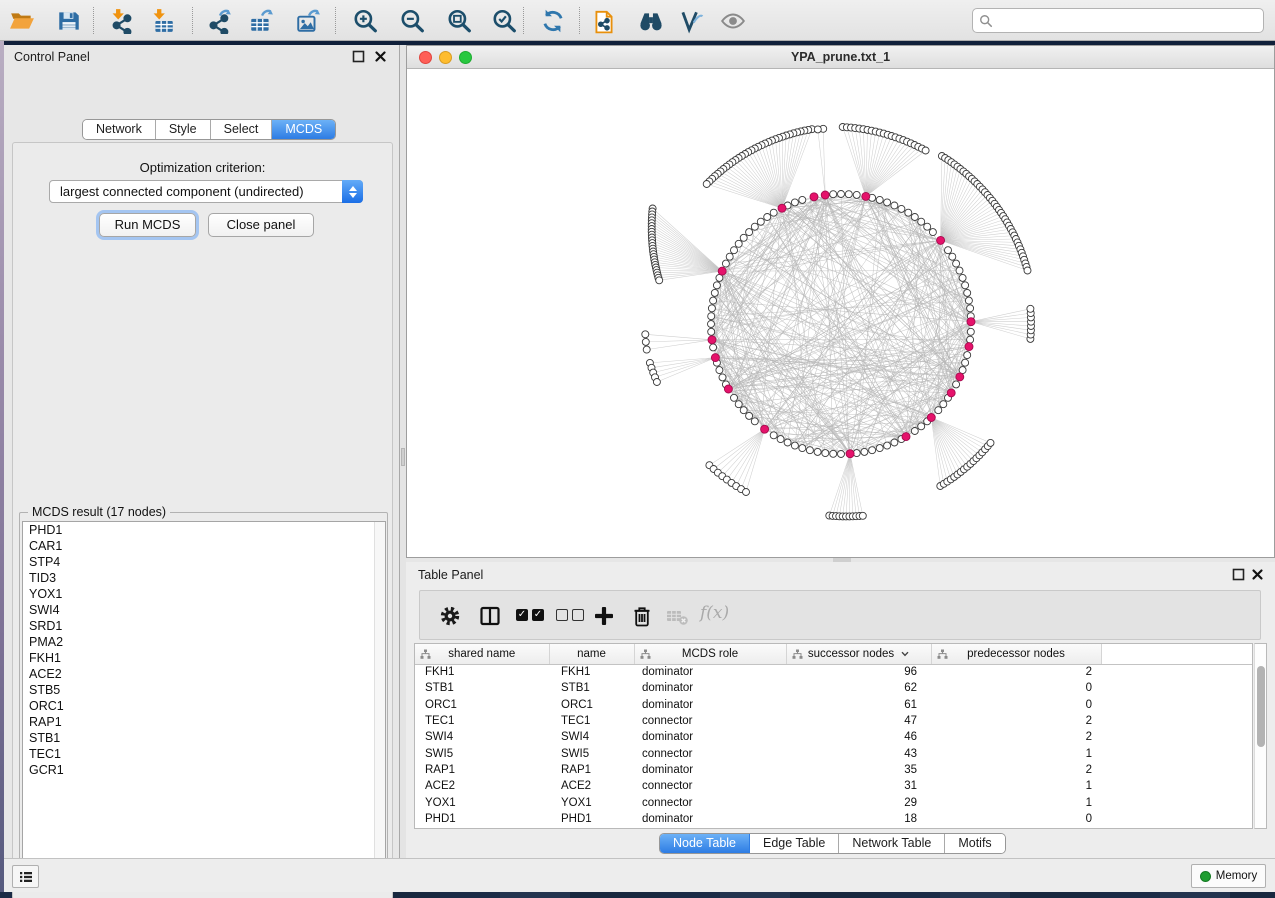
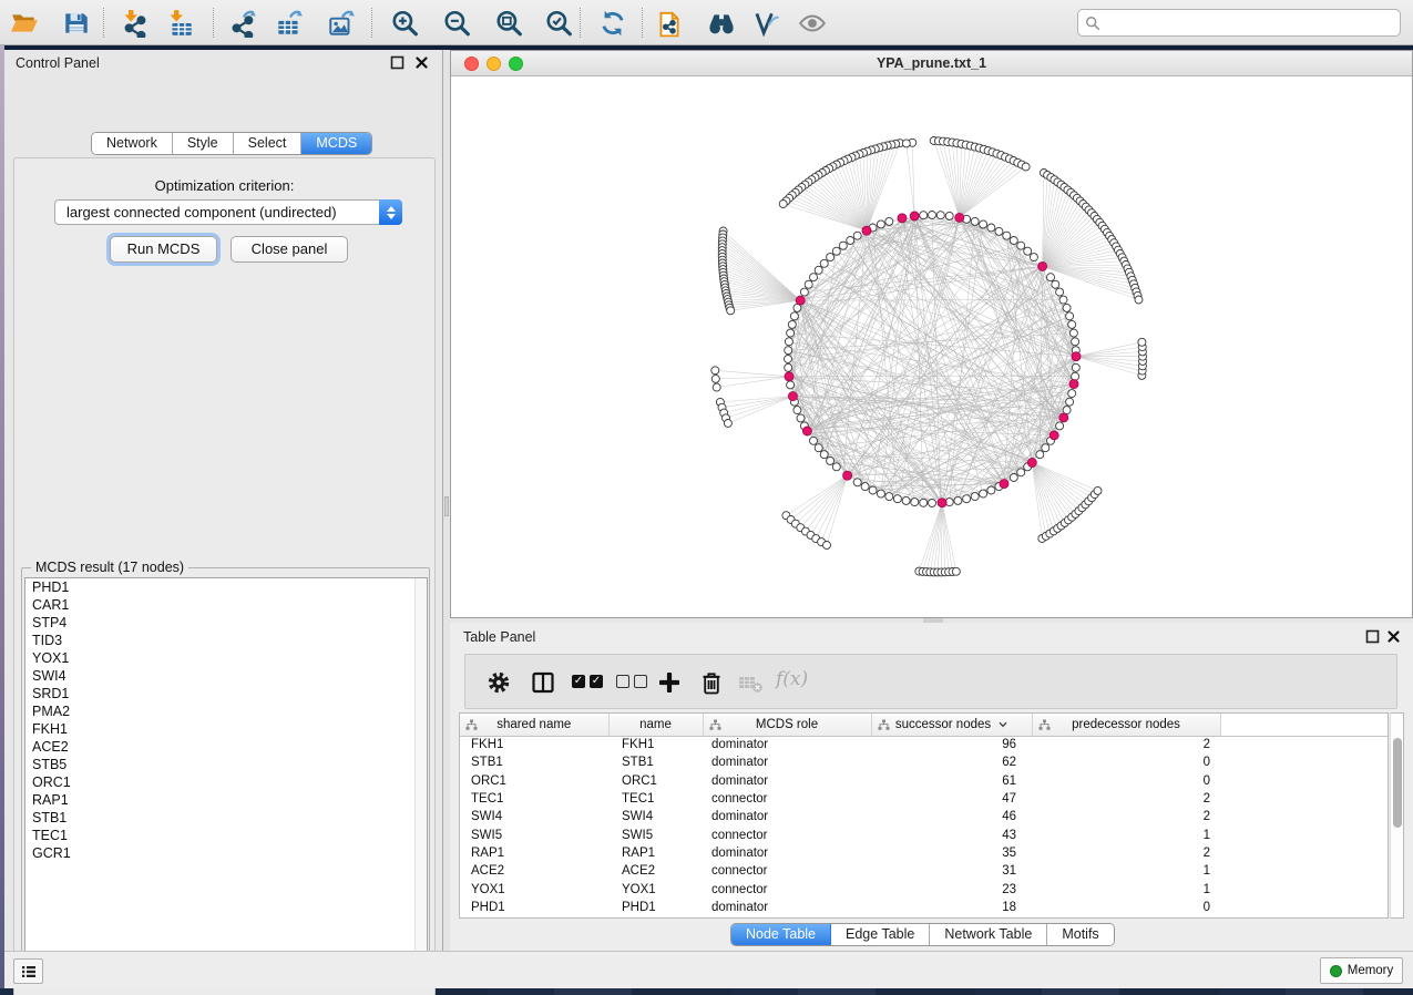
  Control Panel
  Network
  Style
  Select
  MCDS
  Optimization criterion:
  largest connected component (undirected)
  Run MCDS
  Close panel
  MCDS result (17 nodes)
  PHD1
  CAR1
  STP4
  TID3
  YOX1
  SWI4
  SRD1
  PMA2
  FKH1
  ACE2
  STB5
  ORC1
  RAP1
  STB1
  TEC1
  GCR1
  YPA_prune.txt_1
  Table Panel
  ✓
  ✓
  f(x)
  shared name	name	MCDS role	successor nodes	predecessor nodes
  FKH1	FKH1	dominator	96	2
  STB1	STB1	dominator	62	0
  ORC1	ORC1	dominator	61	0
  TEC1	TEC1	connector	47	2
  SWI4	SWI4	dominator	46	2
  SWI5	SWI5	connector	43	1
  RAP1	RAP1	dominator	35	2
  ACE2	ACE2	connector	31	1
- YOX1	YOX1	connector	29	1
+ YOX1	YOX1	connector	23	1
  PHD1	PHD1	dominator	18	0
  Node Table
  Edge Table
  Network Table
  Motifs
  Memory
